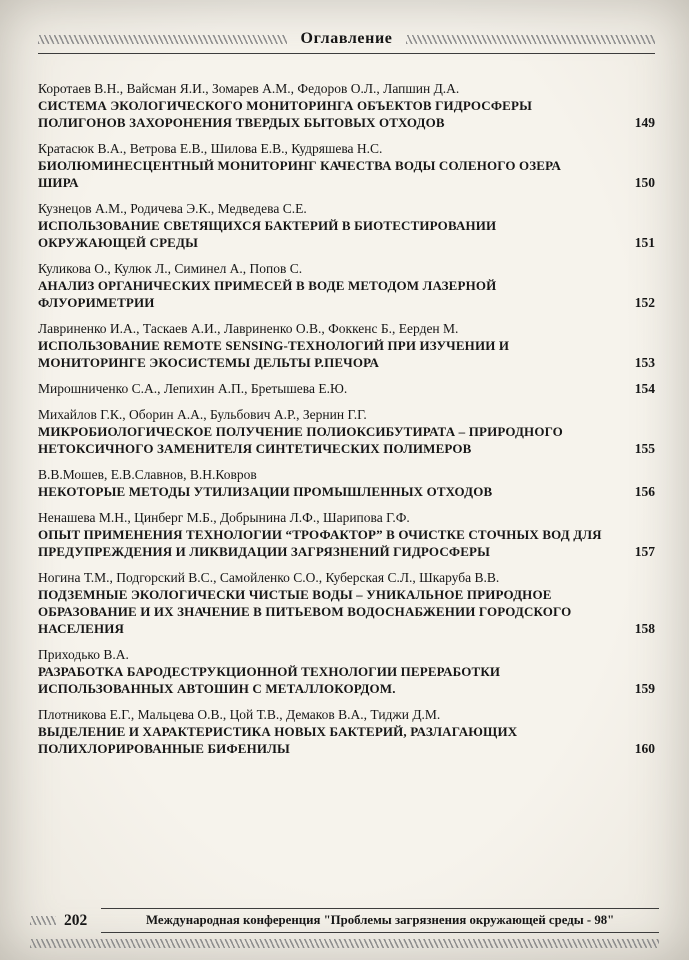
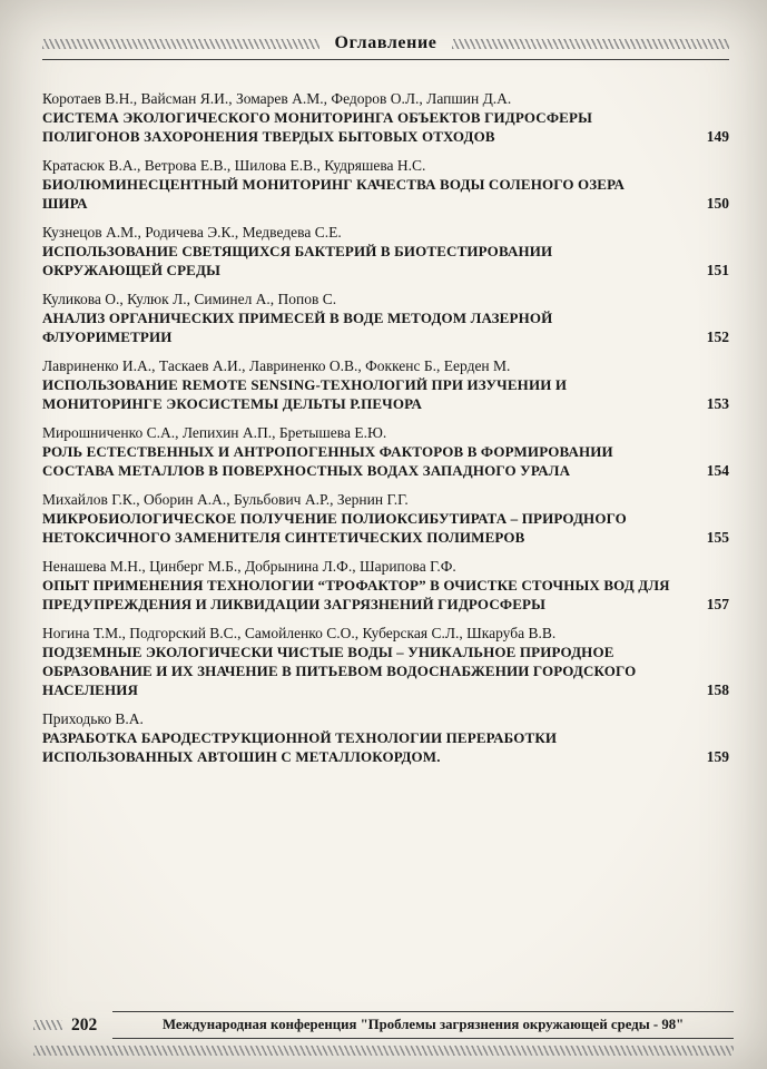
  Оглавление
  Коротаев В.Н., Вайсман Я.И., Зомарев А.М., Федоров О.Л., Лапшин Д.А.
  СИСТЕМА ЭКОЛОГИЧЕСКОГО МОНИТОРИНГА ОБЪЕКТОВ ГИДРОСФЕРЫ ПОЛИГОНОВ ЗАХОРОНЕНИЯ ТВЕРДЫХ БЫТОВЫХ ОТХОДОВ
  149
  Кратасюк В.А., Ветрова Е.В., Шилова Е.В., Кудряшева Н.С.
  БИОЛЮМИНЕСЦЕНТНЫЙ МОНИТОРИНГ КАЧЕСТВА ВОДЫ СОЛЕНОГО ОЗЕРА ШИРА
  150
  Кузнецов А.М., Родичева Э.К., Медведева С.Е.
  ИСПОЛЬЗОВАНИЕ СВЕТЯЩИХСЯ БАКТЕРИЙ В БИОТЕСТИРОВАНИИ ОКРУЖАЮЩЕЙ СРЕДЫ
  151
  Куликова О., Кулюк Л., Симинел А., Попов С.
  АНАЛИЗ ОРГАНИЧЕСКИХ ПРИМЕСЕЙ В ВОДЕ МЕТОДОМ ЛАЗЕРНОЙ ФЛУОРИМЕТРИИ
  152
  Лавриненко И.А., Таскаев А.И., Лавриненко О.В., Фоккенс Б., Еерден М.
  ИСПОЛЬЗОВАНИЕ REMOTE SENSING-ТЕХНОЛОГИЙ ПРИ ИЗУЧЕНИИ И МОНИТОРИНГЕ ЭКОСИСТЕМЫ ДЕЛЬТЫ Р.ПЕЧОРА
  153
  Мирошниченко С.А., Лепихин А.П., Бретышева Е.Ю.
+ РОЛЬ ЕСТЕСТВЕННЫХ И АНТРОПОГЕННЫХ ФАКТОРОВ В ФОРМИРОВАНИИ СОСТАВА МЕТАЛЛОВ В ПОВЕРХНОСТНЫХ ВОДАХ ЗАПАДНОГО УРАЛА
  154
  Михайлов Г.К., Оборин А.А., Бульбович А.Р., Зернин Г.Г.
  МИКРОБИОЛОГИЧЕСКОЕ ПОЛУЧЕНИЕ ПОЛИОКСИБУТИРАТА – ПРИРОДНОГО НЕТОКСИЧНОГО ЗАМЕНИТЕЛЯ СИНТЕТИЧЕСКИХ ПОЛИМЕРОВ
  155
- В.В.Мошев, Е.В.Славнов, В.Н.Ковров
- НЕКОТОРЫЕ МЕТОДЫ УТИЛИЗАЦИИ ПРОМЫШЛЕННЫХ ОТХОДОВ
- 156
  Ненашева М.Н., Цинберг М.Б., Добрынина Л.Ф., Шарипова Г.Ф.
  ОПЫТ ПРИМЕНЕНИЯ ТЕХНОЛОГИИ “ТРОФАКТОР” В ОЧИСТКЕ СТОЧНЫХ ВОД ДЛЯ ПРЕДУПРЕЖДЕНИЯ И ЛИКВИДАЦИИ ЗАГРЯЗНЕНИЙ ГИДРОСФЕРЫ
  157
  Ногина Т.М., Подгорский В.С., Самойленко С.О., Куберская С.Л., Шкаруба В.В.
  ПОДЗЕМНЫЕ ЭКОЛОГИЧЕСКИ ЧИСТЫЕ ВОДЫ – УНИКАЛЬНОЕ ПРИРОДНОЕ ОБРАЗОВАНИЕ И ИХ ЗНАЧЕНИЕ В ПИТЬЕВОМ ВОДОСНАБЖЕНИИ ГОРОДСКОГО НАСЕЛЕНИЯ
  158
  Приходько В.А.
  РАЗРАБОТКА БАРОДЕСТРУКЦИОННОЙ ТЕХНОЛОГИИ ПЕРЕРАБОТКИ ИСПОЛЬЗОВАННЫХ АВТОШИН С МЕТАЛЛОКОРДОМ.
  159
- Плотникова Е.Г., Мальцева О.В., Цой Т.В., Демаков В.А., Тиджи Д.М.
- ВЫДЕЛЕНИЕ И ХАРАКТЕРИСТИКА НОВЫХ БАКТЕРИЙ, РАЗЛАГАЮЩИХ ПОЛИХЛОРИРОВАННЫЕ БИФЕНИЛЫ
- 160
  202
  Международная конференция "Проблемы загрязнения окружающей среды - 98"
